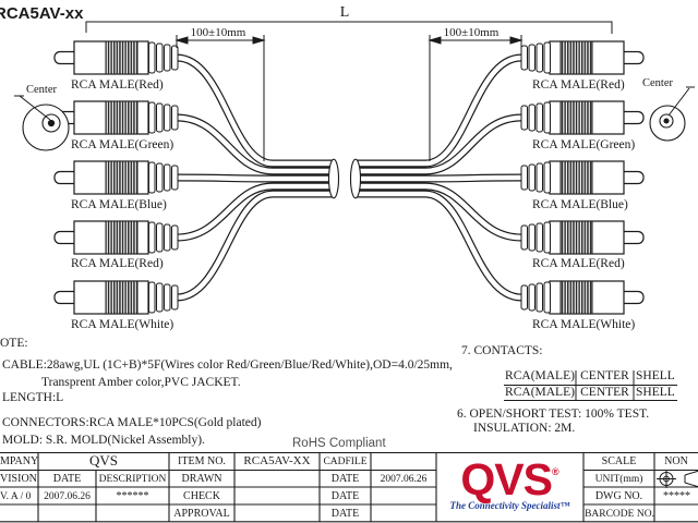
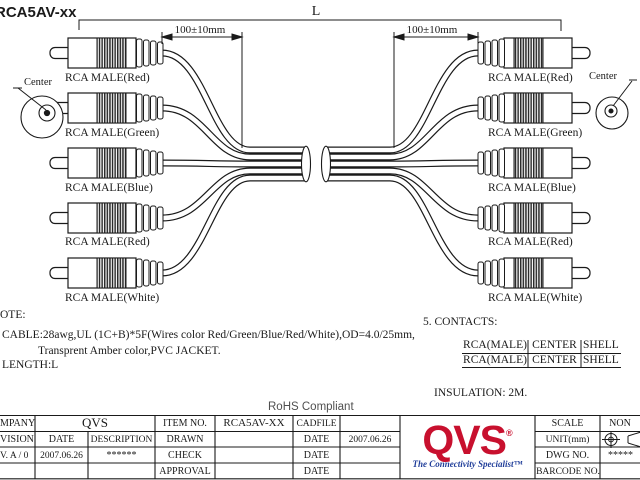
  RCA5AV-xx
  L
  100±10mm
  100±10mm
  Center
  Center
  RCA MALE(Red)
  RCA MALE(Green)
  RCA MALE(Blue)
  RCA MALE(Red)
  RCA MALE(White)
  RCA MALE(Red)
  RCA MALE(Green)
  RCA MALE(Blue)
  RCA MALE(Red)
  RCA MALE(White)
  OTE:
  CABLE:28awg,UL (1C+B)*5F(Wires color Red/Green/Blue/Red/White),OD=4.0/25mm,
  Transprent Amber color,PVC JACKET.
  LENGTH:L
- CONNECTORS:RCA MALE*10PCS(Gold plated)
- MOLD: S.R. MOLD(Nickel Assembly).
- 7. CONTACTS:
+ 5. CONTACTS:
  RCA(MALE)
  CENTER
  SHELL
  RCA(MALE)
  CENTER
  SHELL
- 6. OPEN/SHORT TEST: 100% TEST.
  INSULATION: 2M.
  RoHS Compliant
  MPANY
  QVS
  VISION
  DATE
  DESCRIPTION
  V. A / 0
  2007.06.26
  ******
  ITEM NO.
  RCA5AV-XX
  CADFILE
  DRAWN
  DATE
  2007.06.26
  CHECK
  DATE
  APPROVAL
  DATE
  SCALE
  NON
  UNIT(mm)
  DWG NO.
  *****
  BARCODE NO.
  QVS®
  The Connectivity Specialist™
